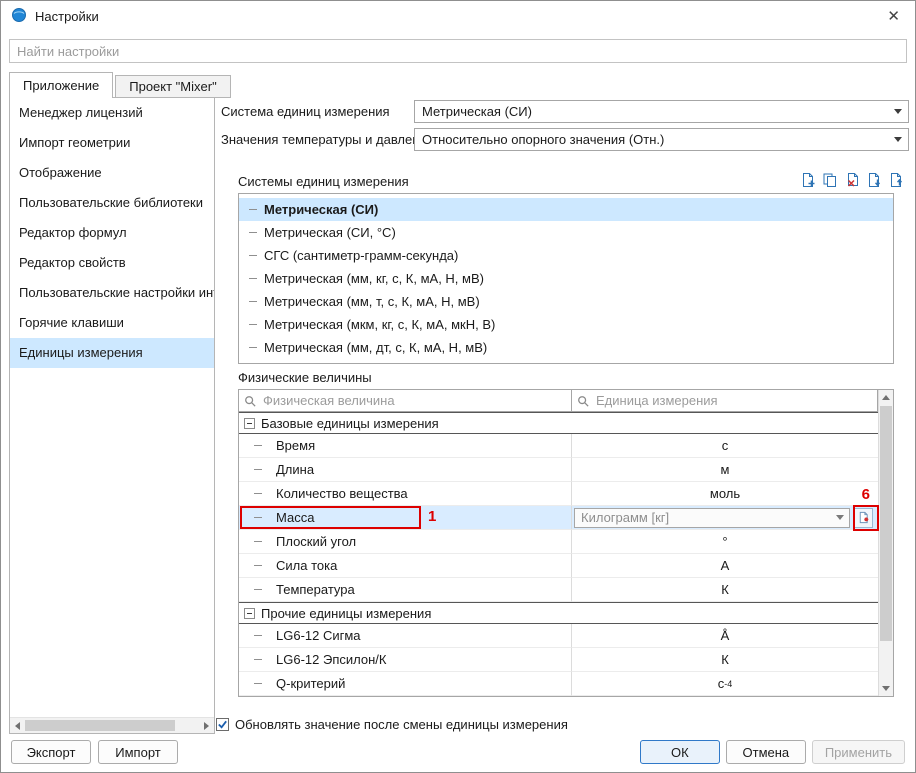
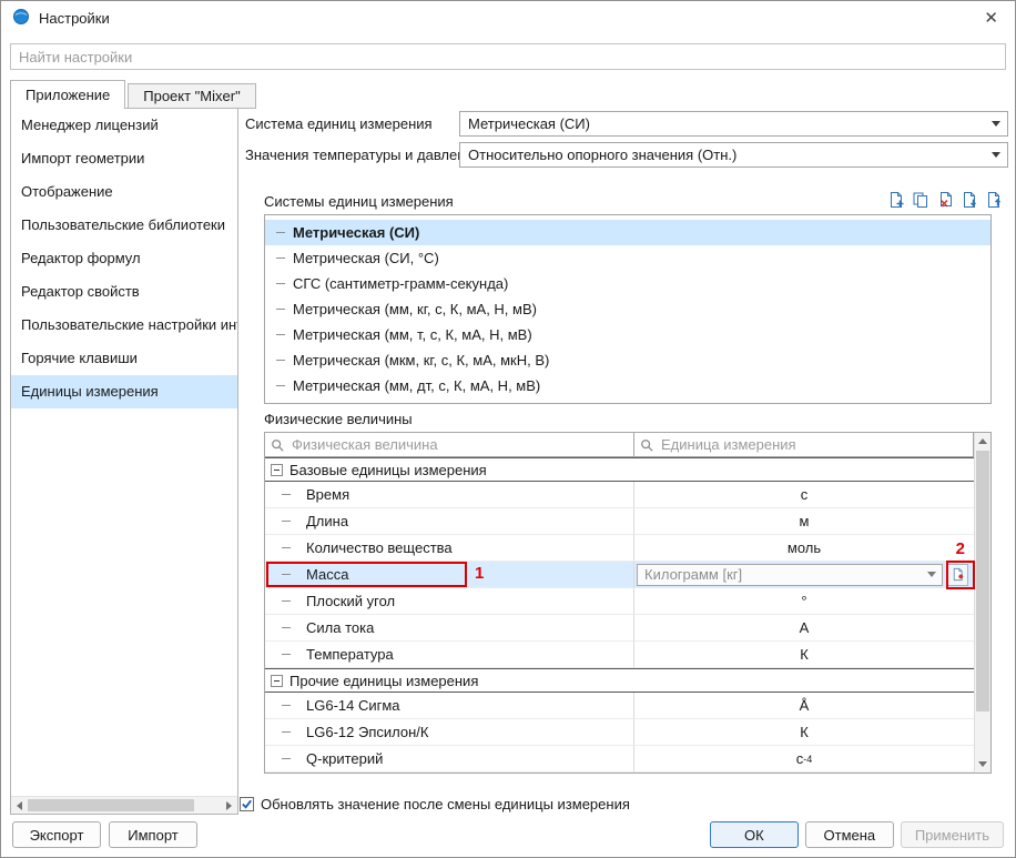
  Настройки
  ✕
  Найти настройки
  Приложение
  Проект "Mixer"
  Менеджер лицензий
  Импорт геометрии
  Отображение
  Пользовательские библиотеки
  Редактор формул
  Редактор свойств
  Пользовательские настройки ин
  Горячие клавиши
  Единицы измерения
  Система единиц измерения
  Метрическая (СИ)
  Значения температуры и давле
  Относительно опорного значения (Отн.)
  Системы единиц измерения
  Метрическая (СИ)
  Метрическая (СИ, °С)
  СГС (сантиметр-грамм-секунда)
  Метрическая (мм, кг, с, К, мА, Н, мВ)
  Метрическая (мм, т, с, К, мА, Н, мВ)
  Метрическая (мкм, кг, с, К, мА, мкН, В)
  Метрическая (мм, дт, с, К, мА, Н, мВ)
  Физические величины
  Физическая величина
  Единица измерения
  Базовые единицы измерения
  Время
  с
  Длина
  м
  Количество вещества
  моль
  Масса
  1
  Килограмм [кг]
- 6
+ 2
  Плоский угол
  °
  Сила тока
  А
  Температура
  К
  Прочие единицы измерения
- LG6-12 Сигма
+ LG6-14 Сигма
  Å
  LG6-12 Эпсилон/К
  К
  Q-критерий
  с
  -4
  Обновлять значение после смены единицы измерения
  Экспорт
  Импорт
  ОК
  Отмена
  Применить
